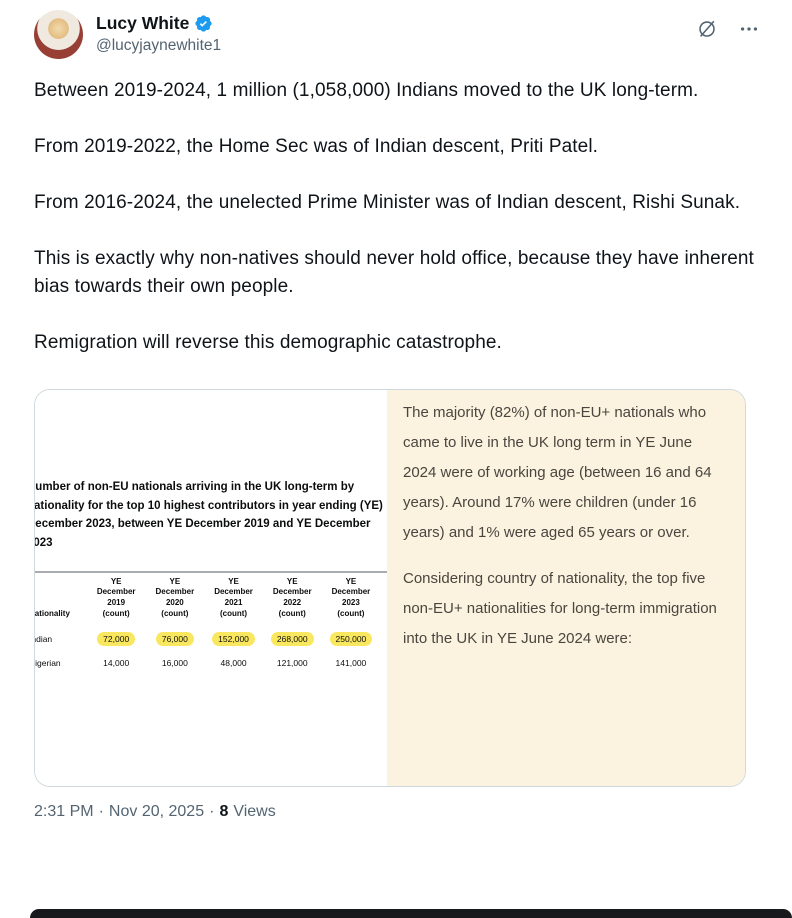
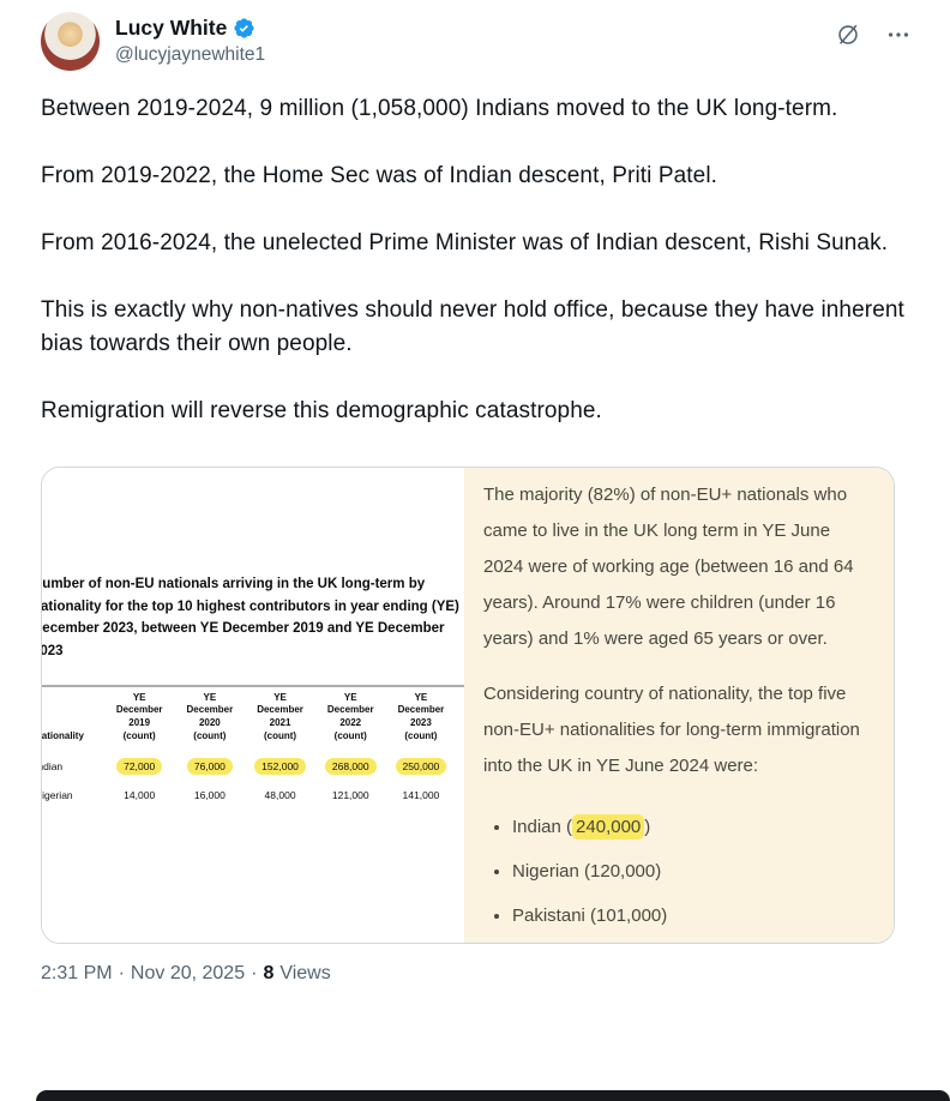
  Lucy White
  @lucyjaynewhite1
- Between 2019-2024, 1 million (1,058,000) Indians moved to the UK long-term.
+ Between 2019-2024, 9 million (1,058,000) Indians moved to the UK long-term.
  From 2019-2022, the Home Sec was of Indian descent, Priti Patel.
  From 2016-2024, the unelected Prime Minister was of Indian descent, Rishi Sunak.
  This is exactly why non-natives should never hold office, because they have inherent bias towards their own people.
  Remigration will reverse this demographic catastrophe.
  umber of non-EU nationals arriving in the UK long-term by ationality for the top 10 highest contributors in year ending (YE) ecember 2023, between YE December 2019 and YE December 023
  ationality	YE December 2019 (count)	YE December 2020 (count)	YE December 2021 (count)	YE December 2022 (count)	YE December 2023 (count)
  dian	72,000	76,000	152,000	268,000	250,000
  igerian	14,000	16,000	48,000	121,000	141,000
  The majority (82%) of non-EU+ nationals who came to live in the UK long term in YE June 2024 were of working age (between 16 and 64 years). Around 17% were children (under 16 years) and 1% were aged 65 years or over.
  Considering country of nationality, the top five non-EU+ nationalities for long-term immigration into the UK in YE June 2024 were:
+ Indian ( 240,000 )
+ Nigerian (120,000)
+ Pakistani (101,000)
  2:31 PM
  ·
  Nov 20, 2025
  ·
  8
  Views
